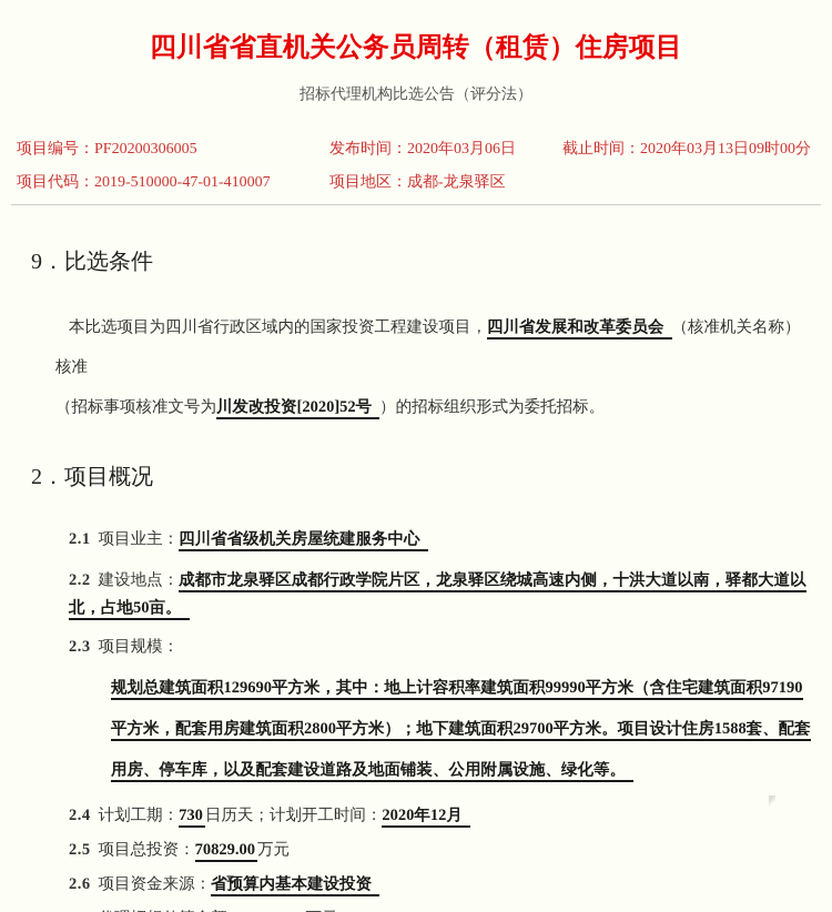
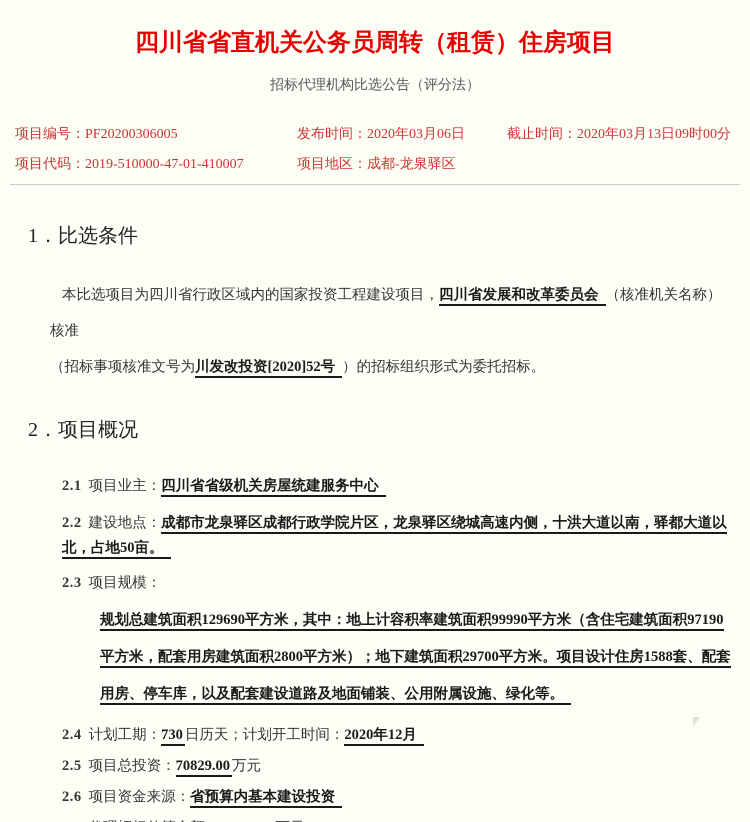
  四川省省直机关公务员周转（租赁）住房项目
  招标代理机构比选公告（评分法）
  项目编号：PF20200306005
  发布时间：2020年03月06日
  截止时间：2020年03月13日09时00分
  项目代码：2019-510000-47-01-410007
  项目地区：成都-龙泉驿区
- 9．比选条件
+ 1．比选条件
  本比选项目为四川省行政区域内的国家投资工程建设项目，四川省发展和改革委员会 （核准机关名称）核准
  （招标事项核准文号为川发改投资[2020]52号 ）的招标组织形式为委托招标。
  2．项目概况
  2.1 项目业主：四川省省级机关房屋统建服务中心
  2.2 建设地点：成都市龙泉驿区成都行政学院片区，龙泉驿区绕城高速内侧，十洪大道以南，驿都大道以
  北，占地50亩。
  2.3 项目规模：
  规划总建筑面积129690平方米，其中：地上计容积率建筑面积99990平方米（含住宅建筑面积97190
  平方米，配套用房建筑面积2800平方米）；地下建筑面积29700平方米。项目设计住房1588套、配套
  用房、停车库，以及配套建设道路及地面铺装、公用附属设施、绿化等。
  2.4 计划工期：730 日历天；计划开工时间：2020年12月
  2.5 项目总投资：70829.00 万元
  2.6 项目资金来源：省预算内基本建设投资
